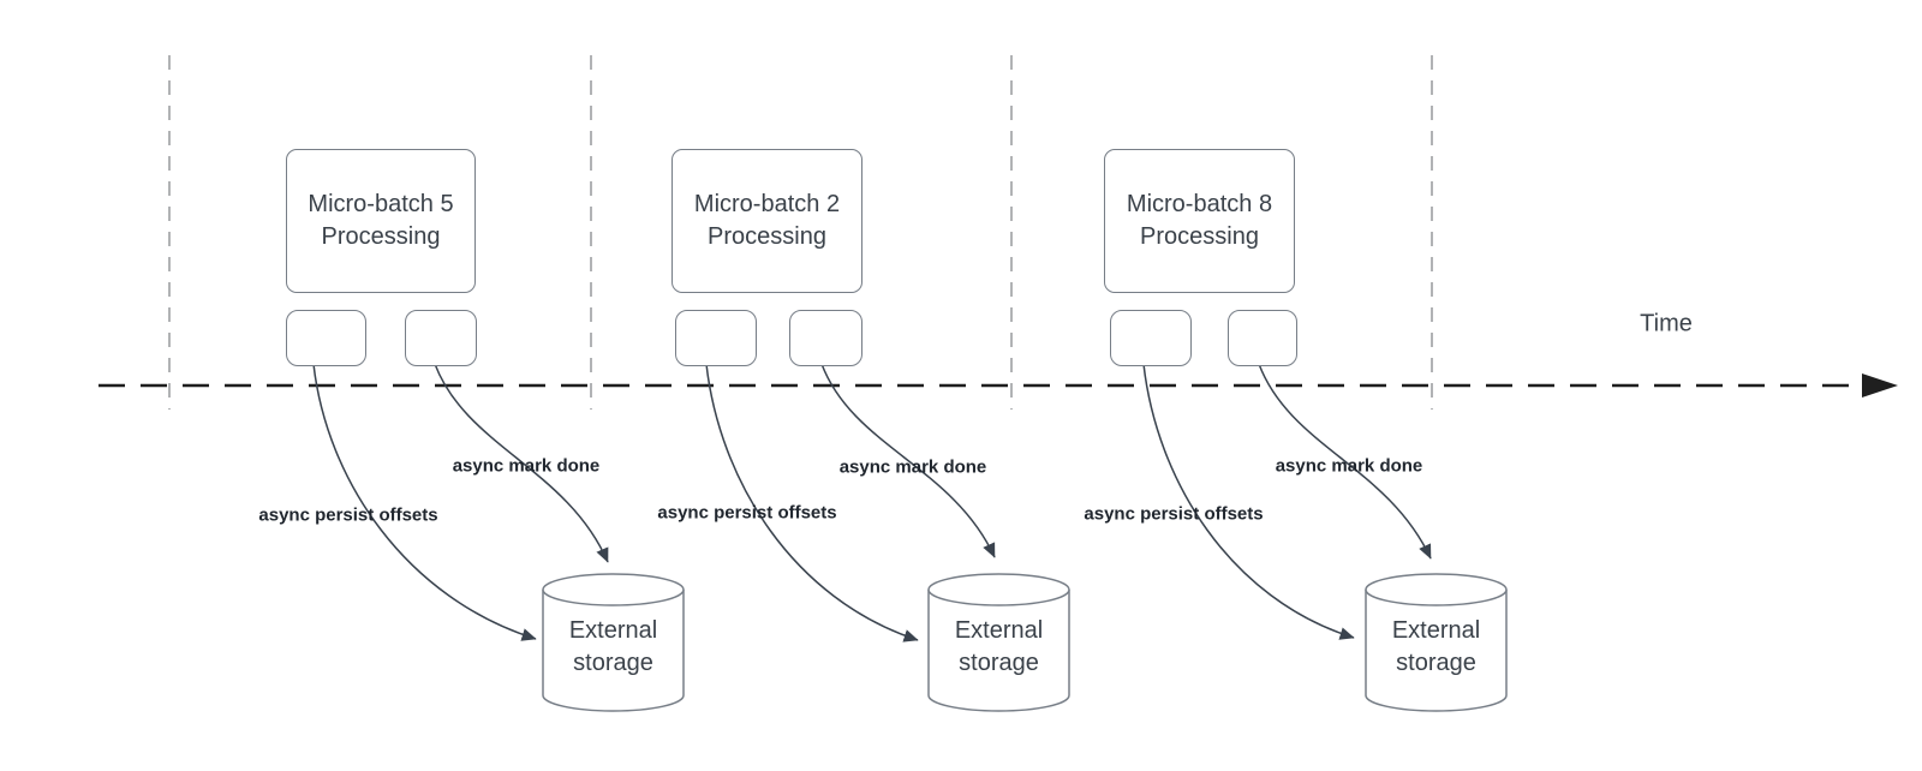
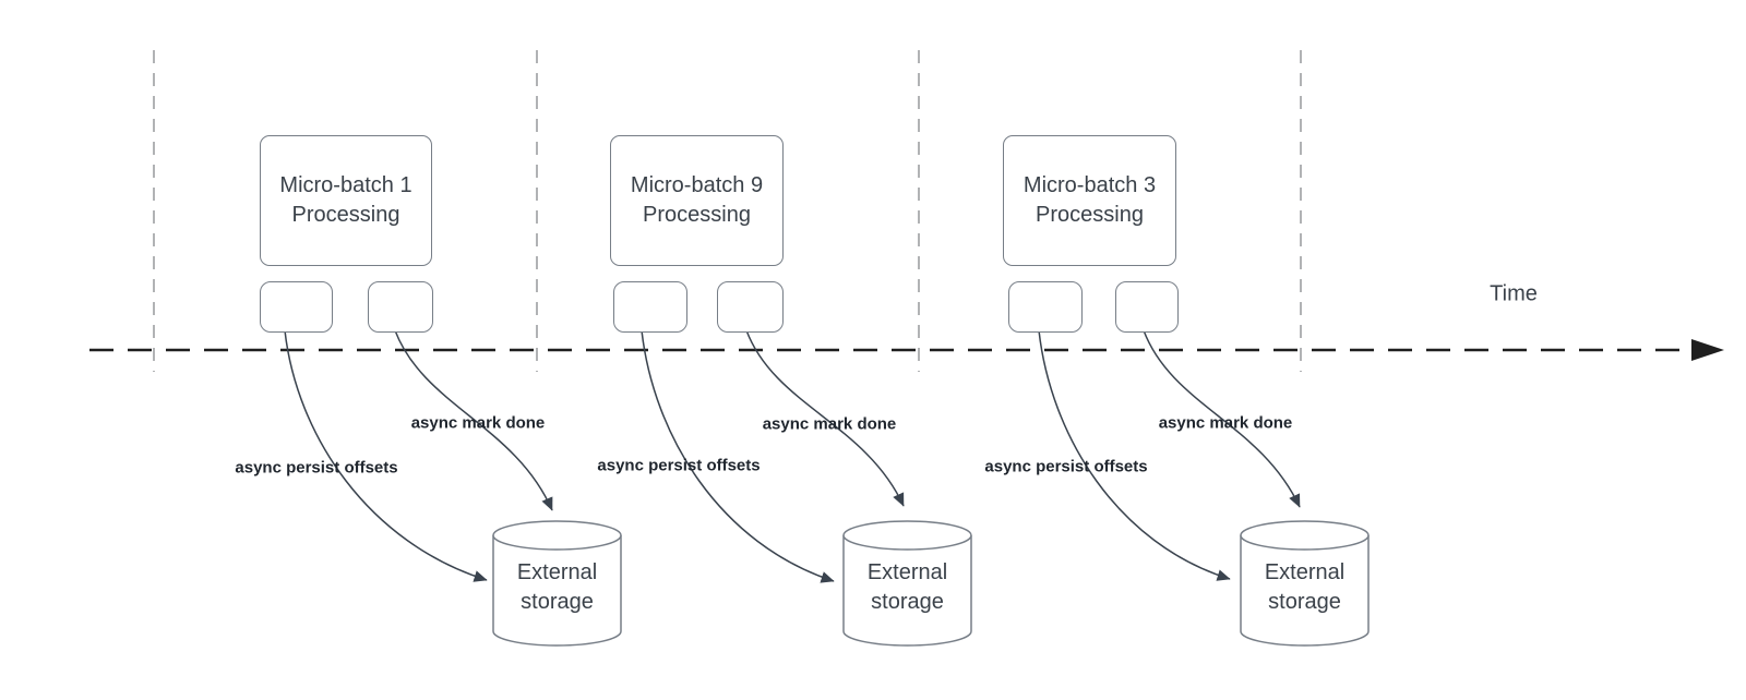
- Micro-batch 5
+ Micro-batch 1
  Processing
  async persist offsets
  async mark done
  External
  storage
- Micro-batch 2
+ Micro-batch 9
  Processing
  async persist offsets
  async mark done
  External
  storage
- Micro-batch 8
+ Micro-batch 3
  Processing
  async persist offsets
  async mark done
  External
  storage
  Time
